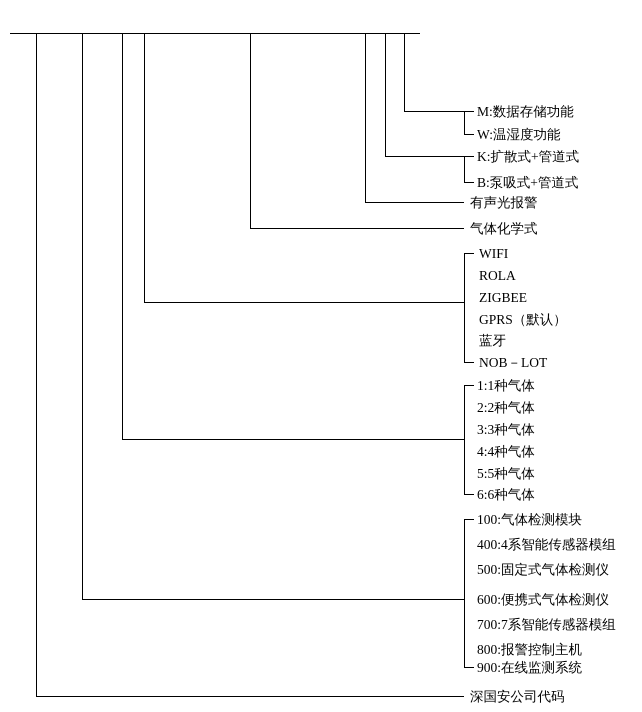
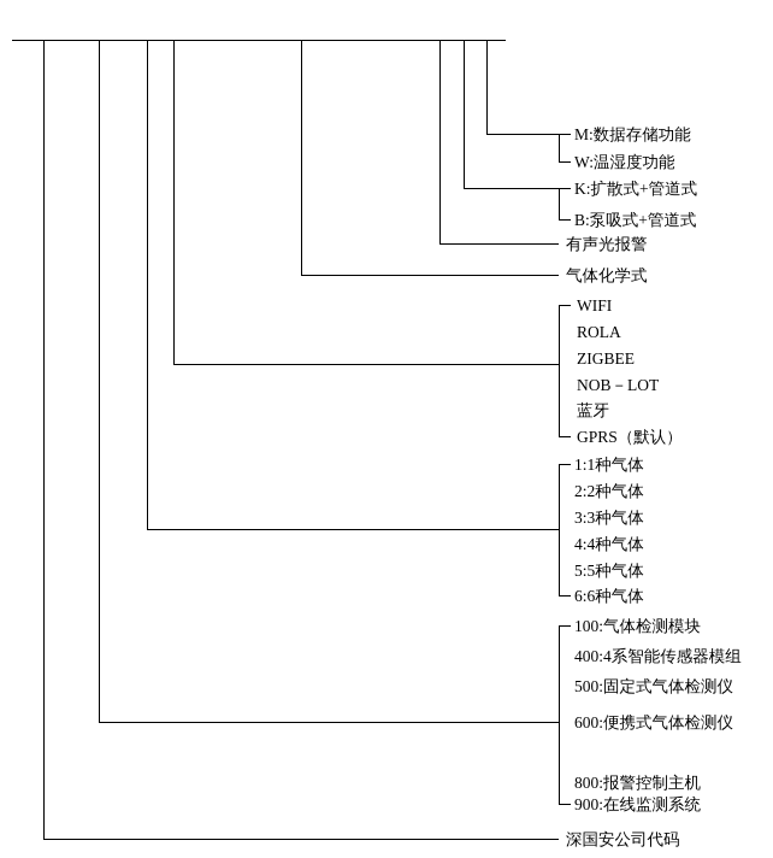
  M:数据存储功能
  W:温湿度功能
  K:扩散式+管道式
  B:泵吸式+管道式
  有声光报警
  气体化学式
  WIFI
  ROLA
  ZIGBEE
- GPRS（默认）
+ NOB－LOT
  蓝牙
- NOB－LOT
+ GPRS（默认）
  1:1种气体
  2:2种气体
  3:3种气体
  4:4种气体
  5:5种气体
  6:6种气体
  100:气体检测模块
  400:4系智能传感器模组
  500:固定式气体检测仪
  600:便携式气体检测仪
- 700:7系智能传感器模组
  800:报警控制主机
  900:在线监测系统
  深国安公司代码
